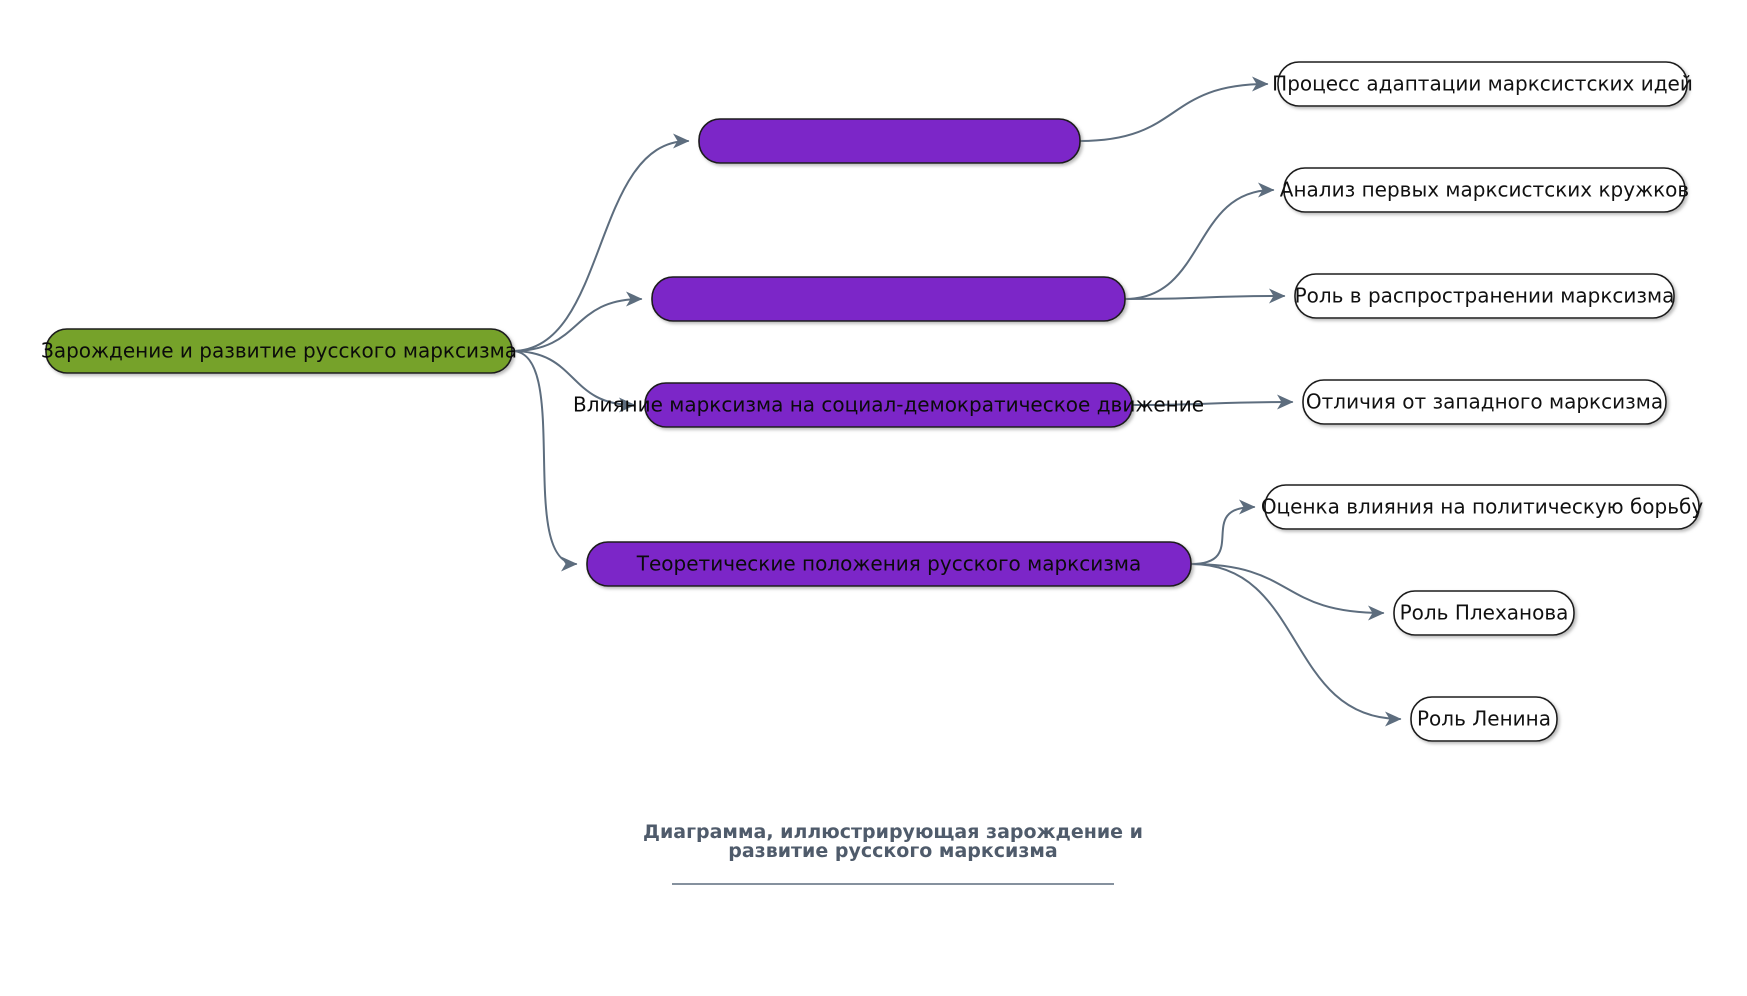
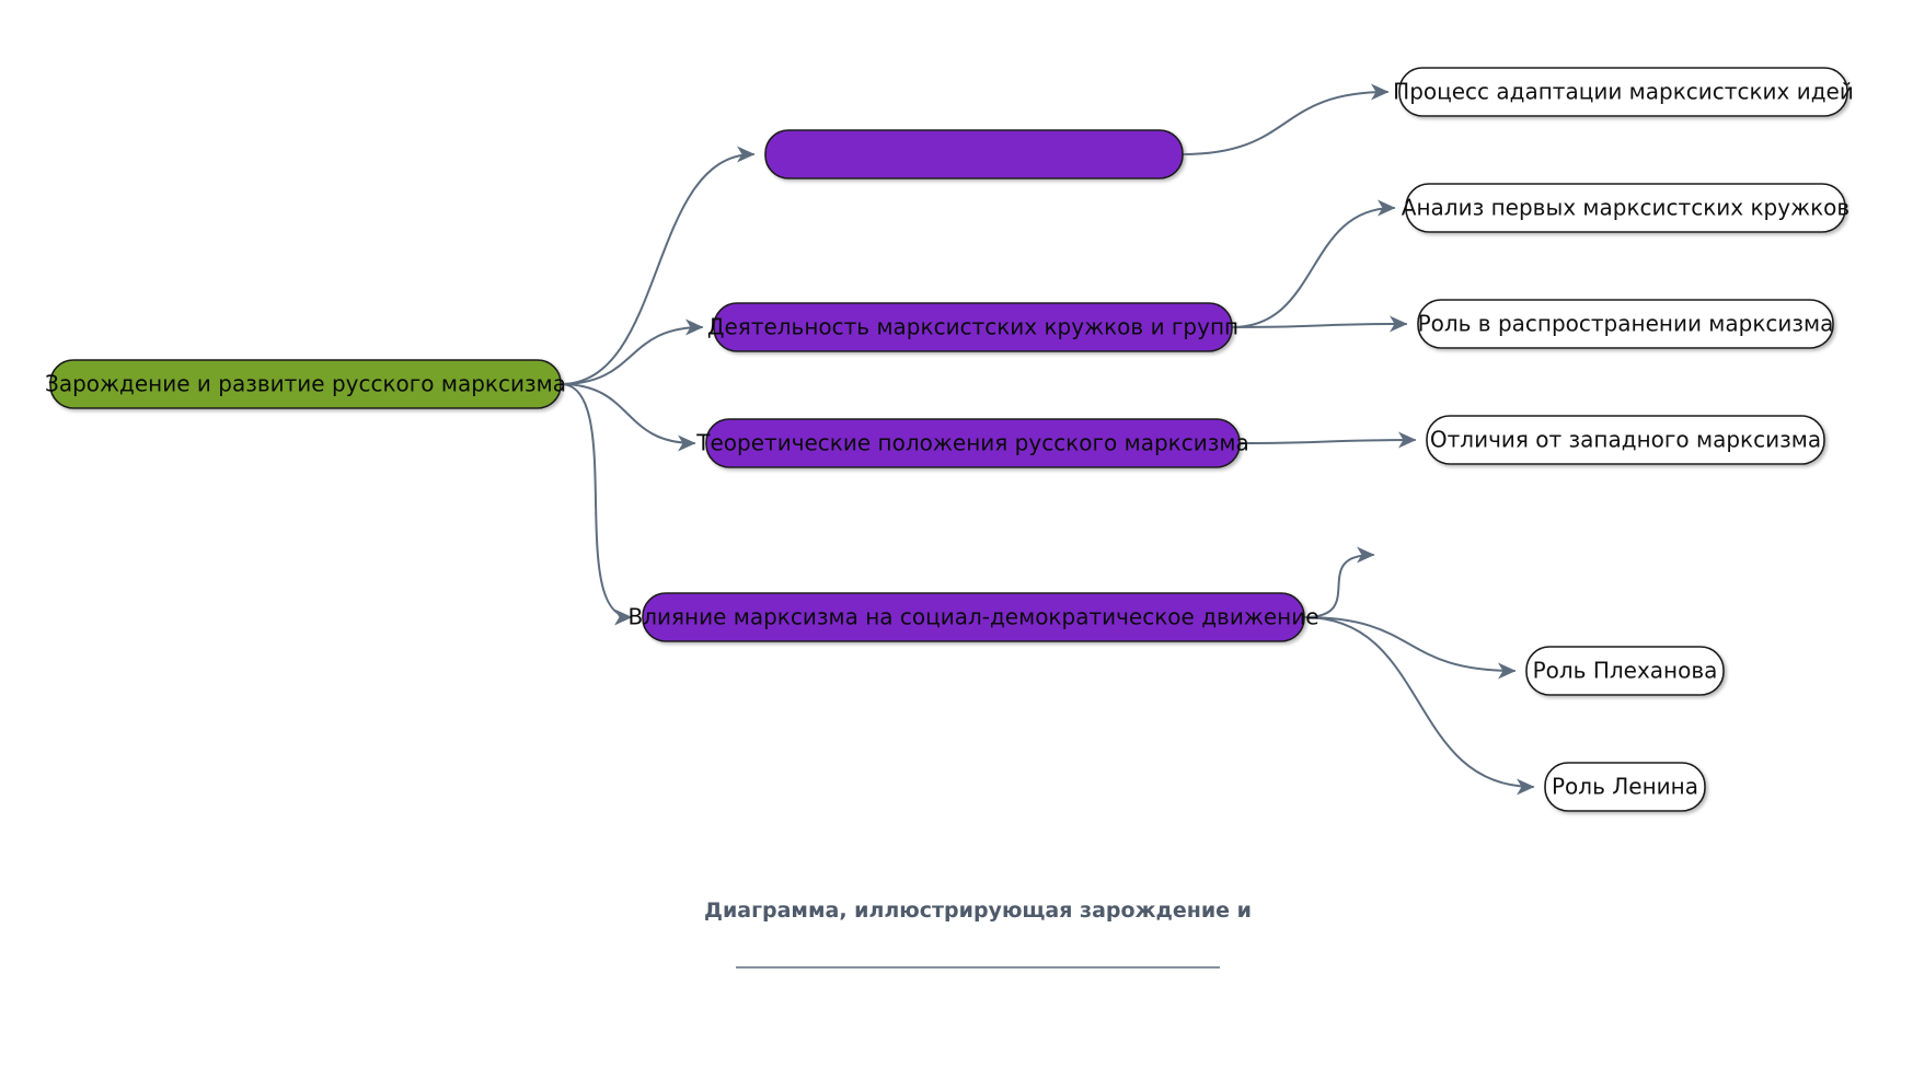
  Зарождение и развитие русского марксизма
  Процесс адаптации марксистских идей
+ Деятельность марксистских кружков и групп
  Анализ первых марксистских кружков
  Роль в распространении марксизма
- Влияние марксизма на социал-демократическое движение
+ Теоретические положения русского марксизма
  Отличия от западного марксизма
- Теоретические положения русского марксизма
+ Влияние марксизма на социал-демократическое движение
- Оценка влияния на политическую борьбу
  Роль Плеханова
  Роль Ленина
  Диаграмма, иллюстрирующая зарождение и
- развитие русского марксизма
